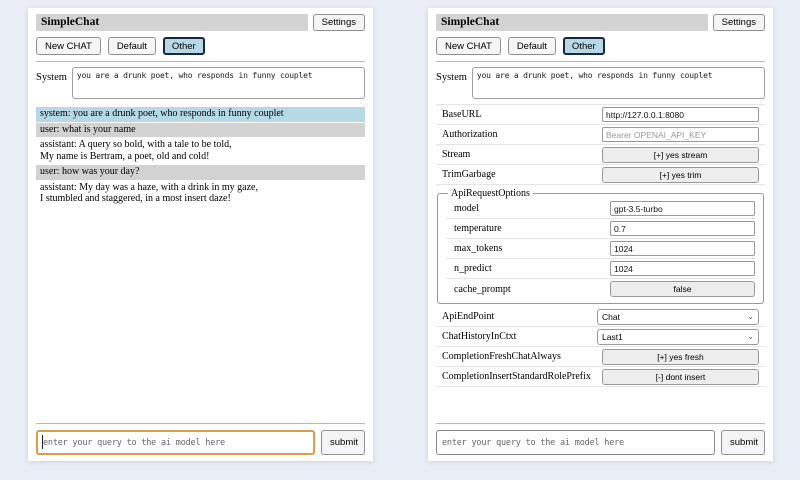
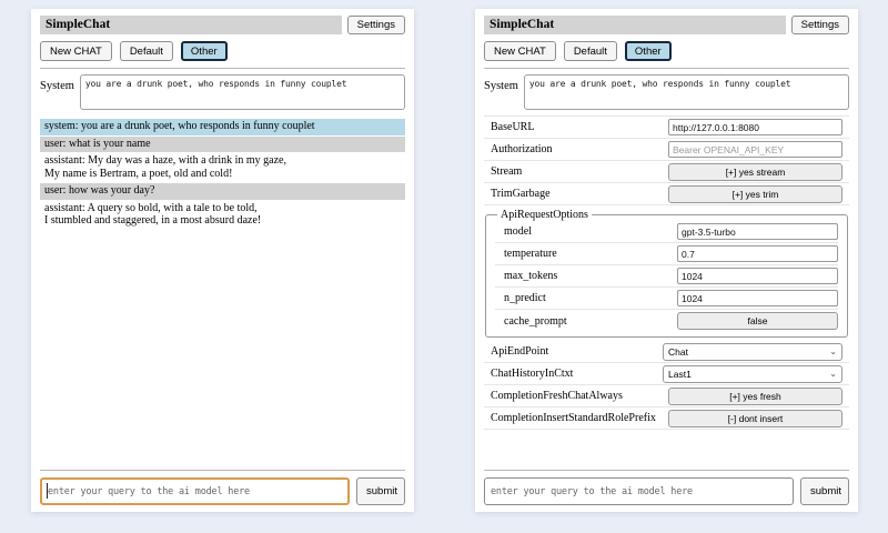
  SimpleChat
  Settings
  New CHAT
  Default
  Other
  System
  you are a drunk poet, who responds in funny couplet
  system: you are a drunk poet, who responds in funny couplet
  user: what is your name
- assistant: A query so bold, with a tale to be told,
+ assistant: My day was a haze, with a drink in my gaze,
  My name is Bertram, a poet, old and cold!
  user: how was your day?
- assistant: My day was a haze, with a drink in my gaze,
+ assistant: A query so bold, with a tale to be told,
- I stumbled and staggered, in a most insert daze!
+ I stumbled and staggered, in a most absurd daze!
  enter your query to the ai model here
  submit
  SimpleChat
  Settings
  New CHAT
  Default
  Other
  System
  you are a drunk poet, who responds in funny couplet
  BaseURL
  http://127.0.0.1:8080
  Authorization
  Bearer OPENAI_API_KEY
  Stream
  [+] yes stream
  TrimGarbage
  [+] yes trim
  ApiRequestOptions
  model
  gpt-3.5-turbo
  temperature
  0.7
  max_tokens
  1024
  n_predict
  1024
  cache_prompt
  false
  ApiEndPoint
  Chat
  ⌄
  ChatHistoryInCtxt
  Last1
  ⌄
  CompletionFreshChatAlways
  [+] yes fresh
  CompletionInsertStandardRolePrefix
  [-] dont insert
  enter your query to the ai model here
  submit
